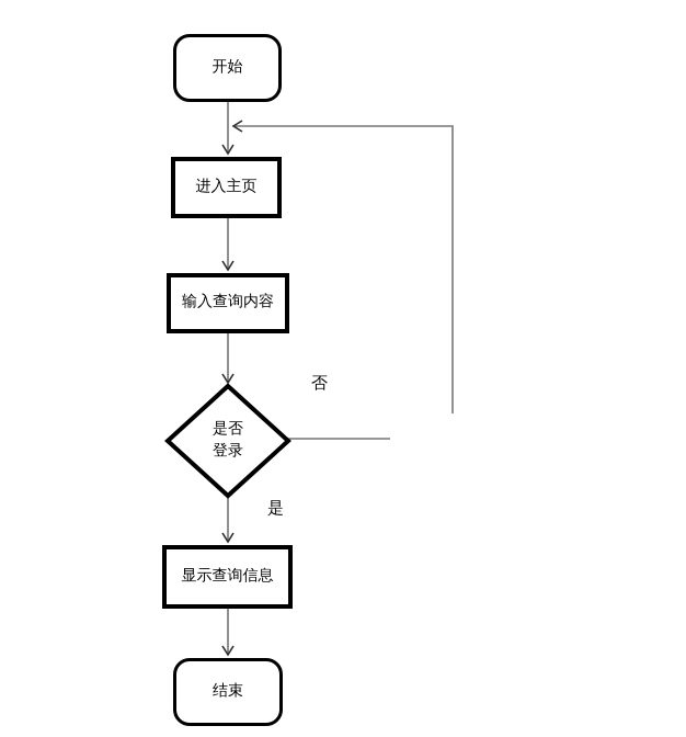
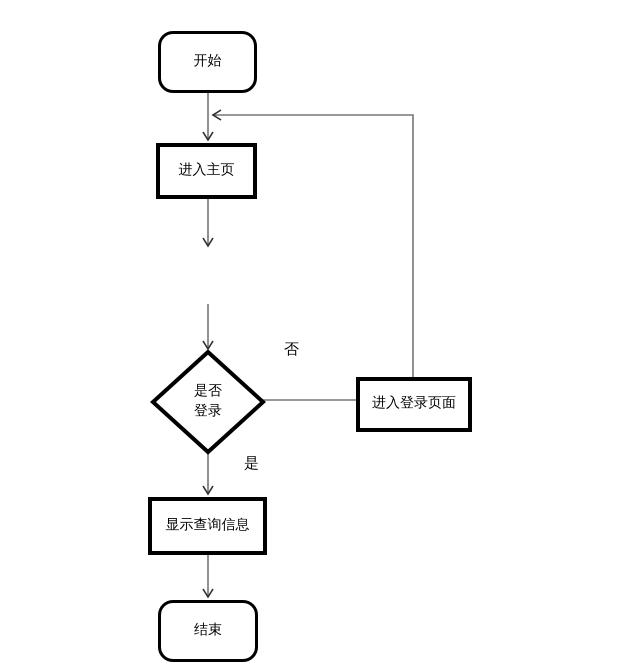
  开始
  进入主页
- 输入查询内容
  是否登录
+ 进入登录页面
  显示查询信息
  结束
  否
  是
